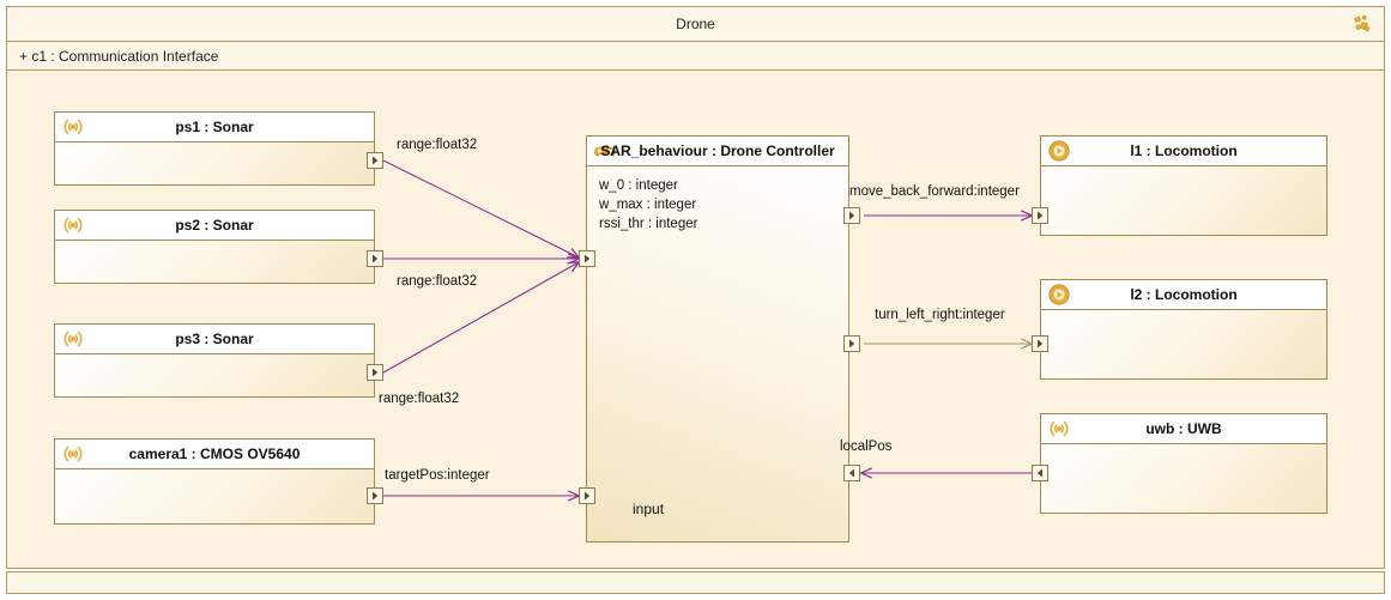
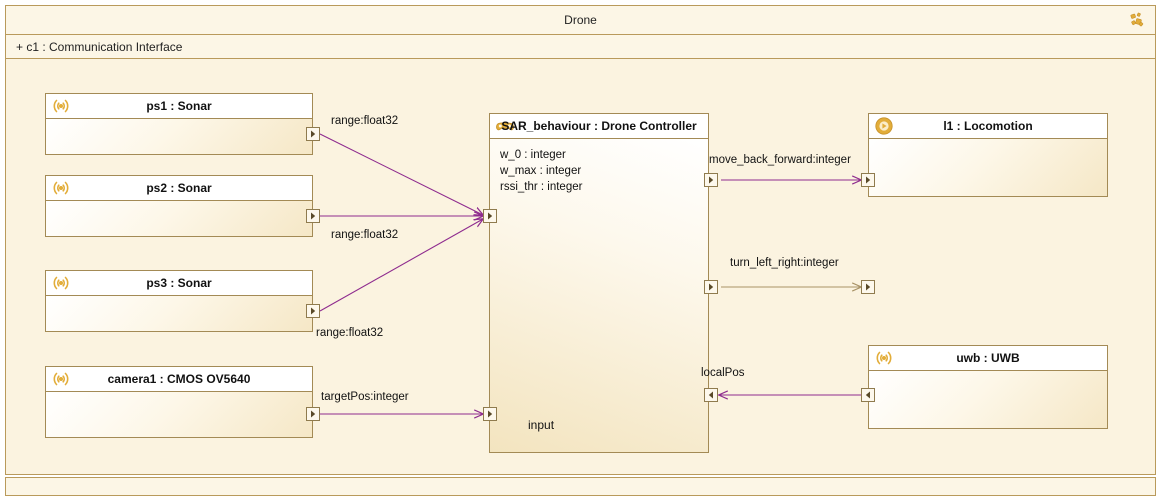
  Drone
  + c1 : Communication Interface
  ps1 : Sonar
  ps2 : Sonar
  ps3 : Sonar
  camera1 : CMOS OV5640
  SAR_behaviour : Drone Controller
  w_0 : integer
  w_max : integer
  rssi_thr : integer
  input
  l1 : Locomotion
- l2 : Locomotion
  uwb : UWB
  range:float32
  range:float32
  range:float32
  targetPos:integer
  move_back_forward:integer
  turn_left_right:integer
  localPos
